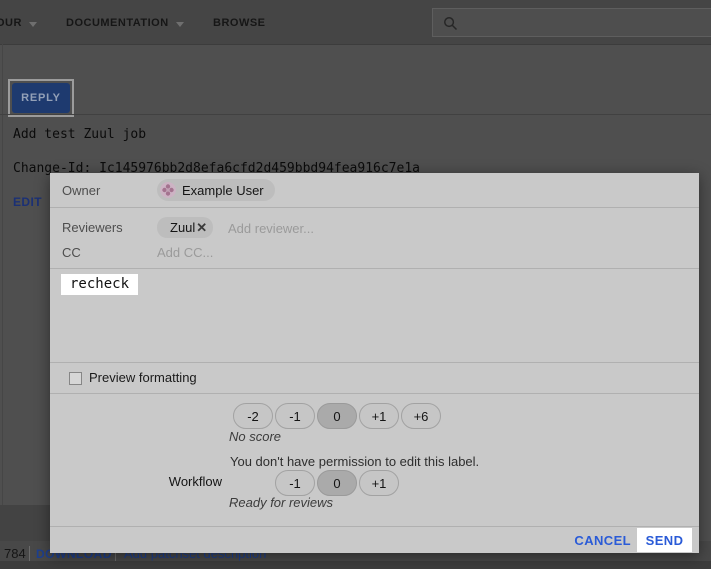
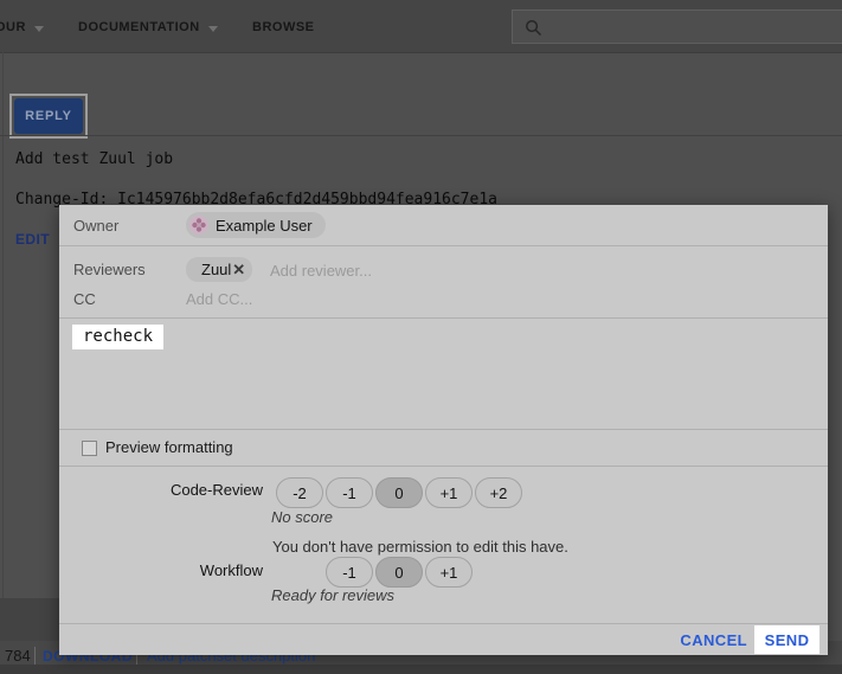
  OUR
  DOCUMENTATION
  BROWSE
  REPLY
  Add test Zuul job
  Change-Id: Ic145976bb2d8efa6cfd2d459bbd94fea916c7e1a
  EDIT
  784
  DOWNLOAD
  Add patchset description
  Owner
  Example User
  Reviewers
  Zuul
  ✕
  Add reviewer...
  CC
  Add CC...
  recheck
  Preview formatting
+ Code-Review
  -2
  -1
  0
  +1
- +6
+ +2
  No score
- You don't have permission to edit this label.
+ You don't have permission to edit this have.
  Workflow
  -1
  0
  +1
  Ready for reviews
  CANCEL
  SEND
